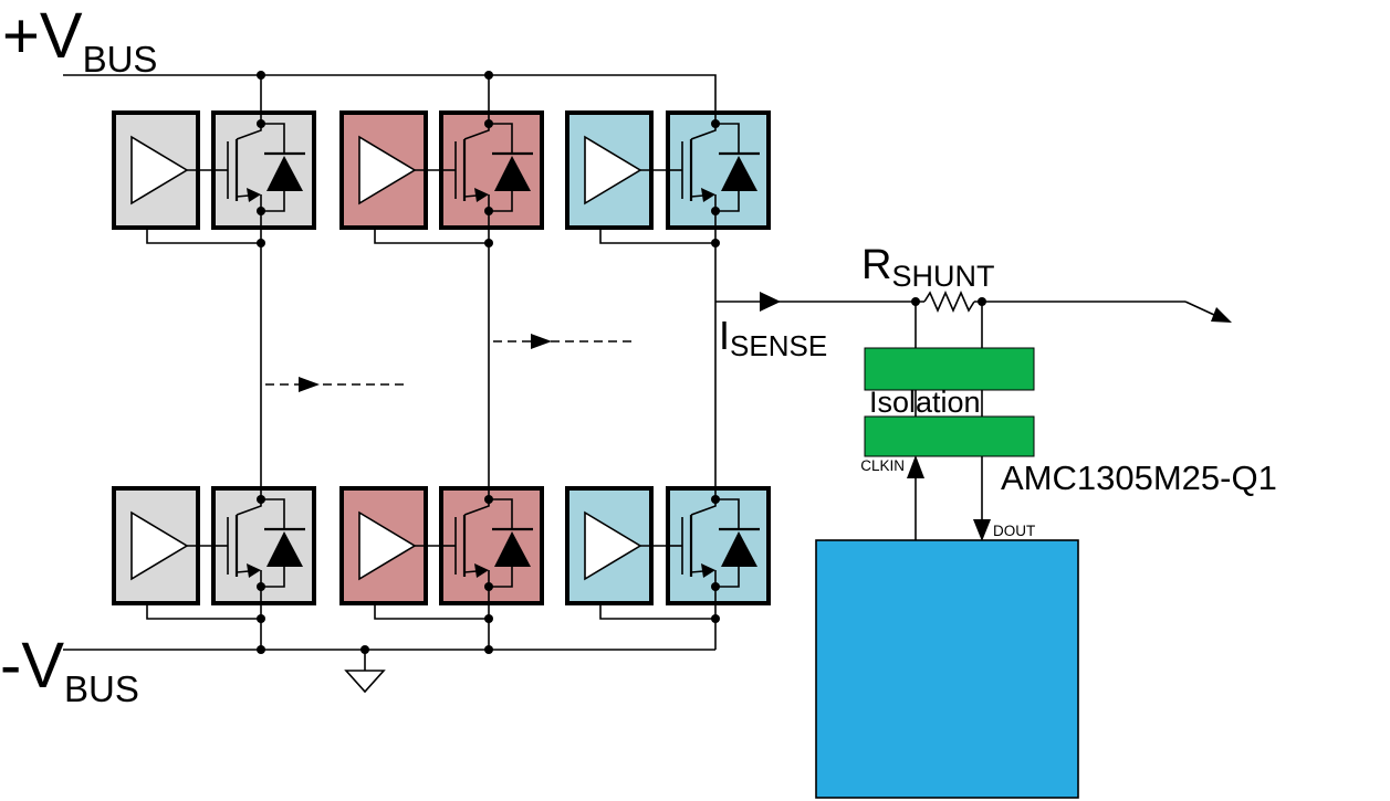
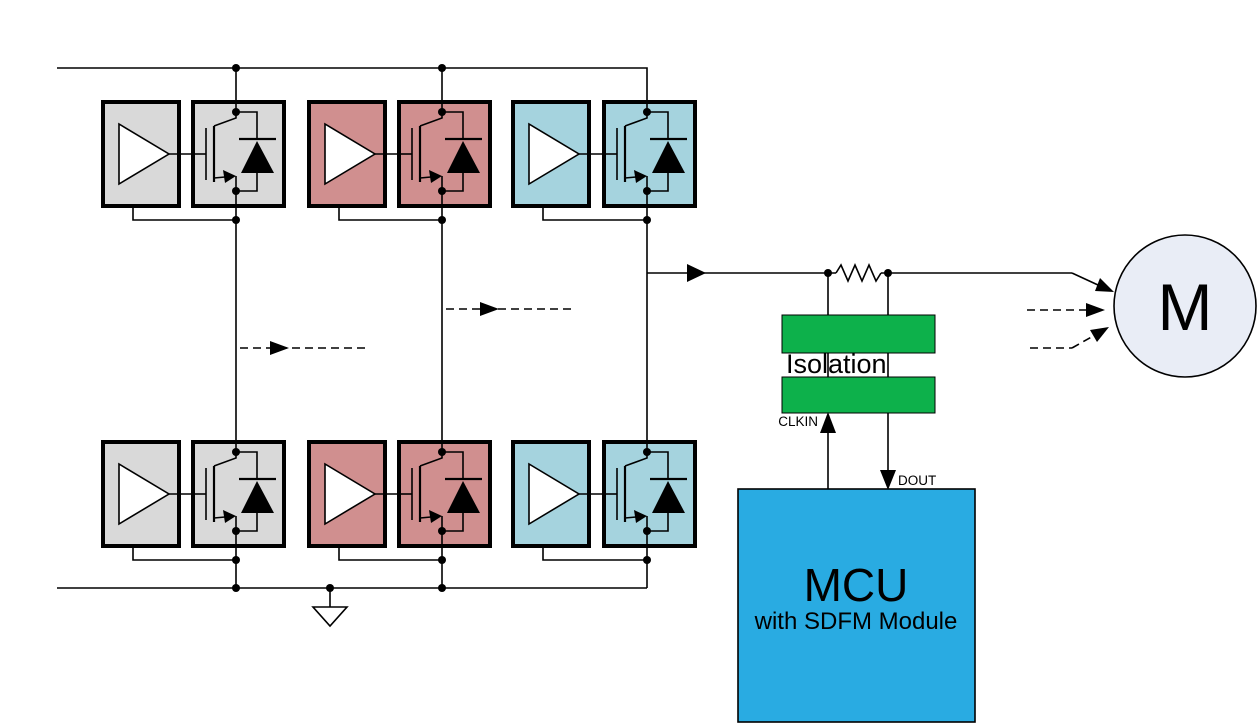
- +VBUS
- -VBUS
- RSHUNT
- ISENSE
  Isolation
- AMC1305M25-Q1
  CLKIN
  DOUT
+ MCU
+ with SDFM Module
+ M
